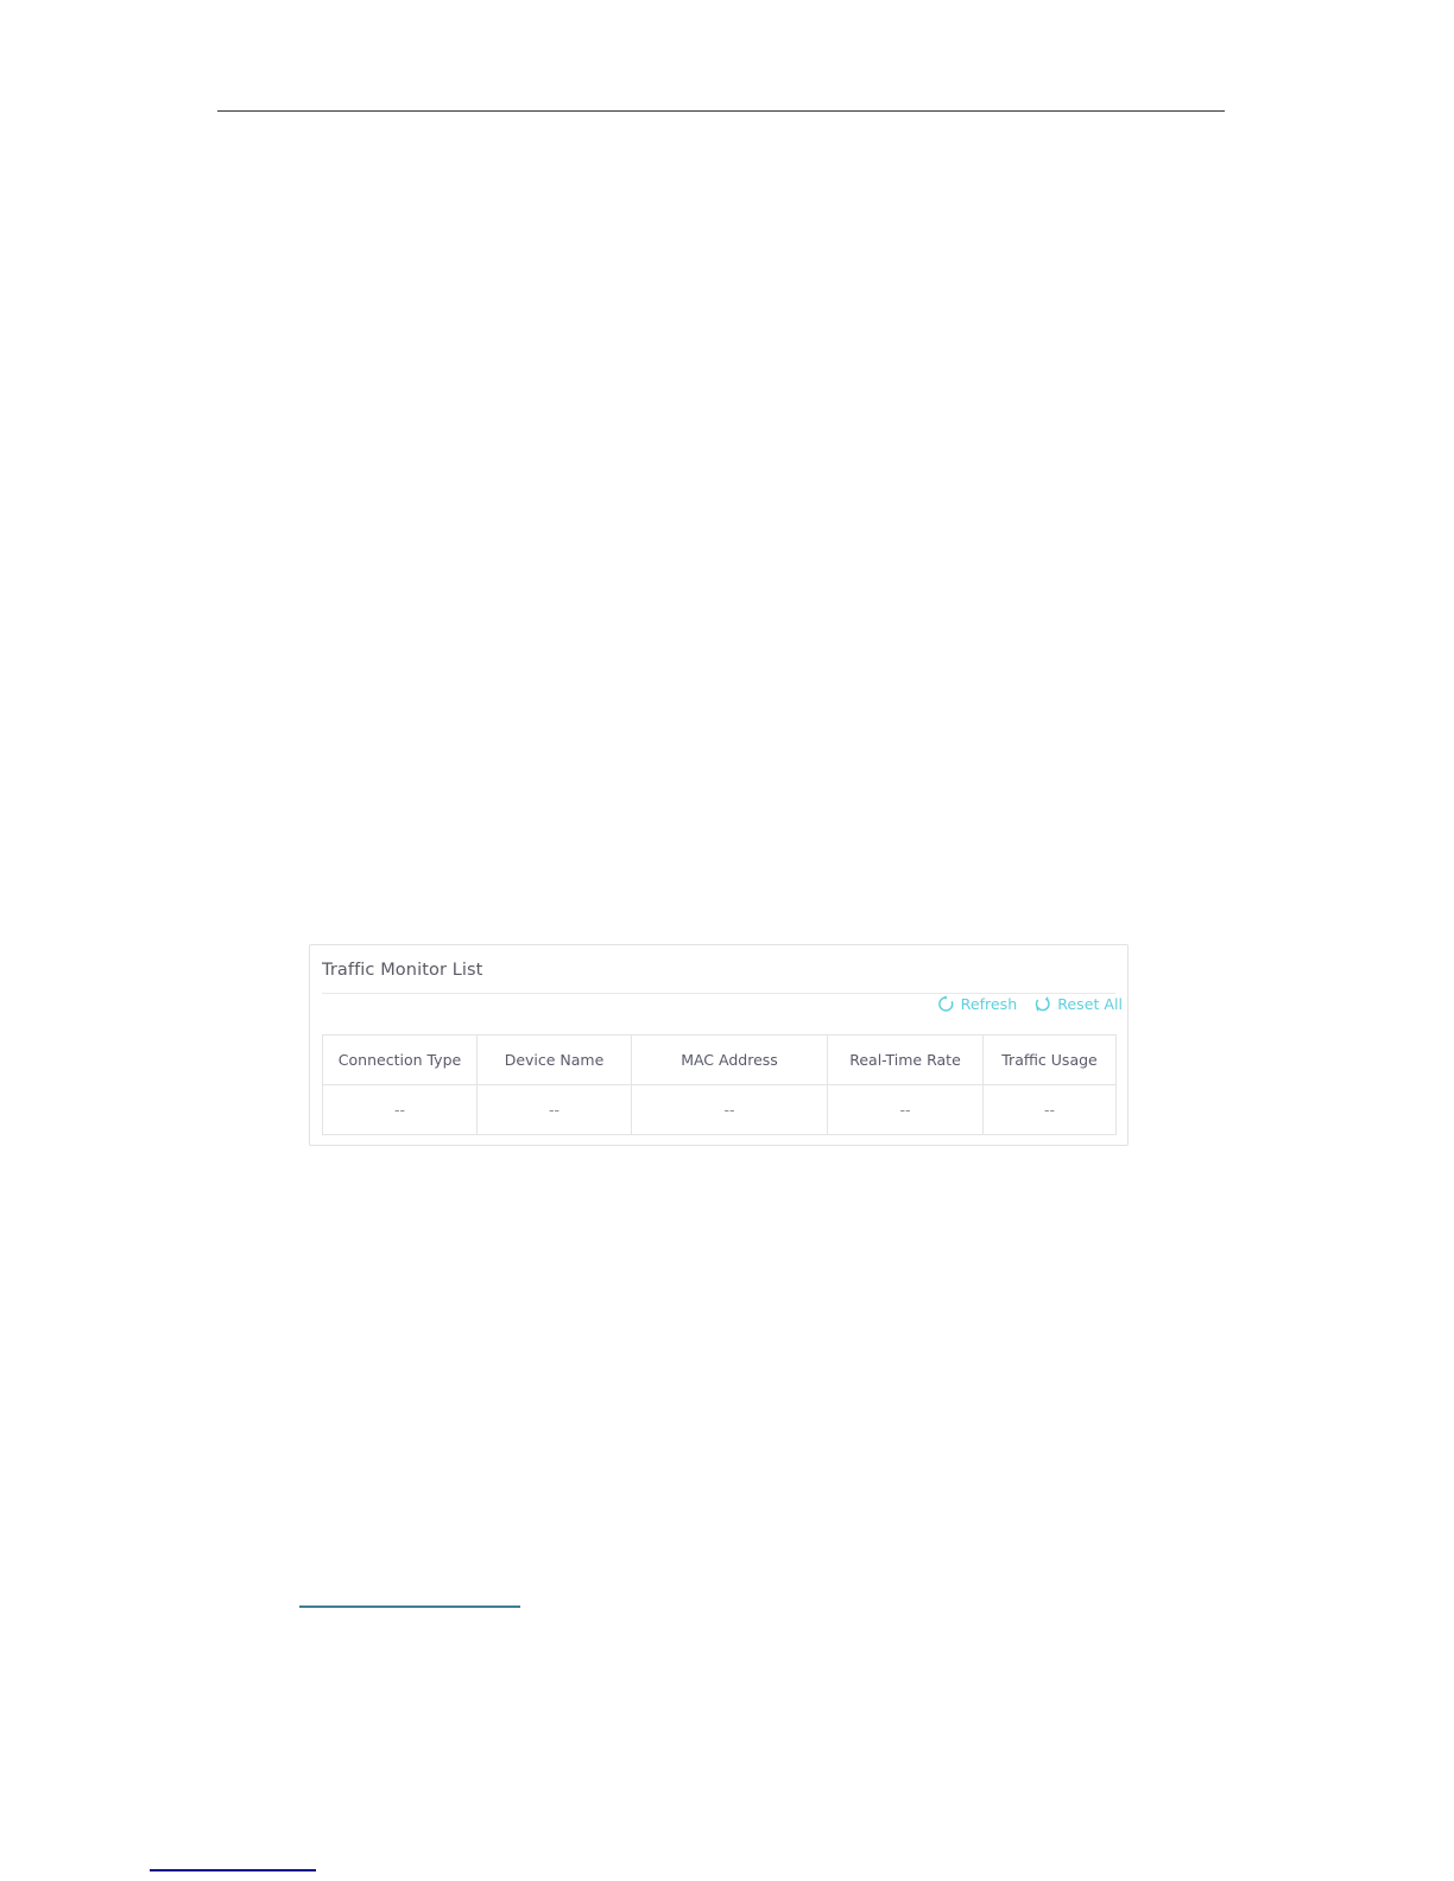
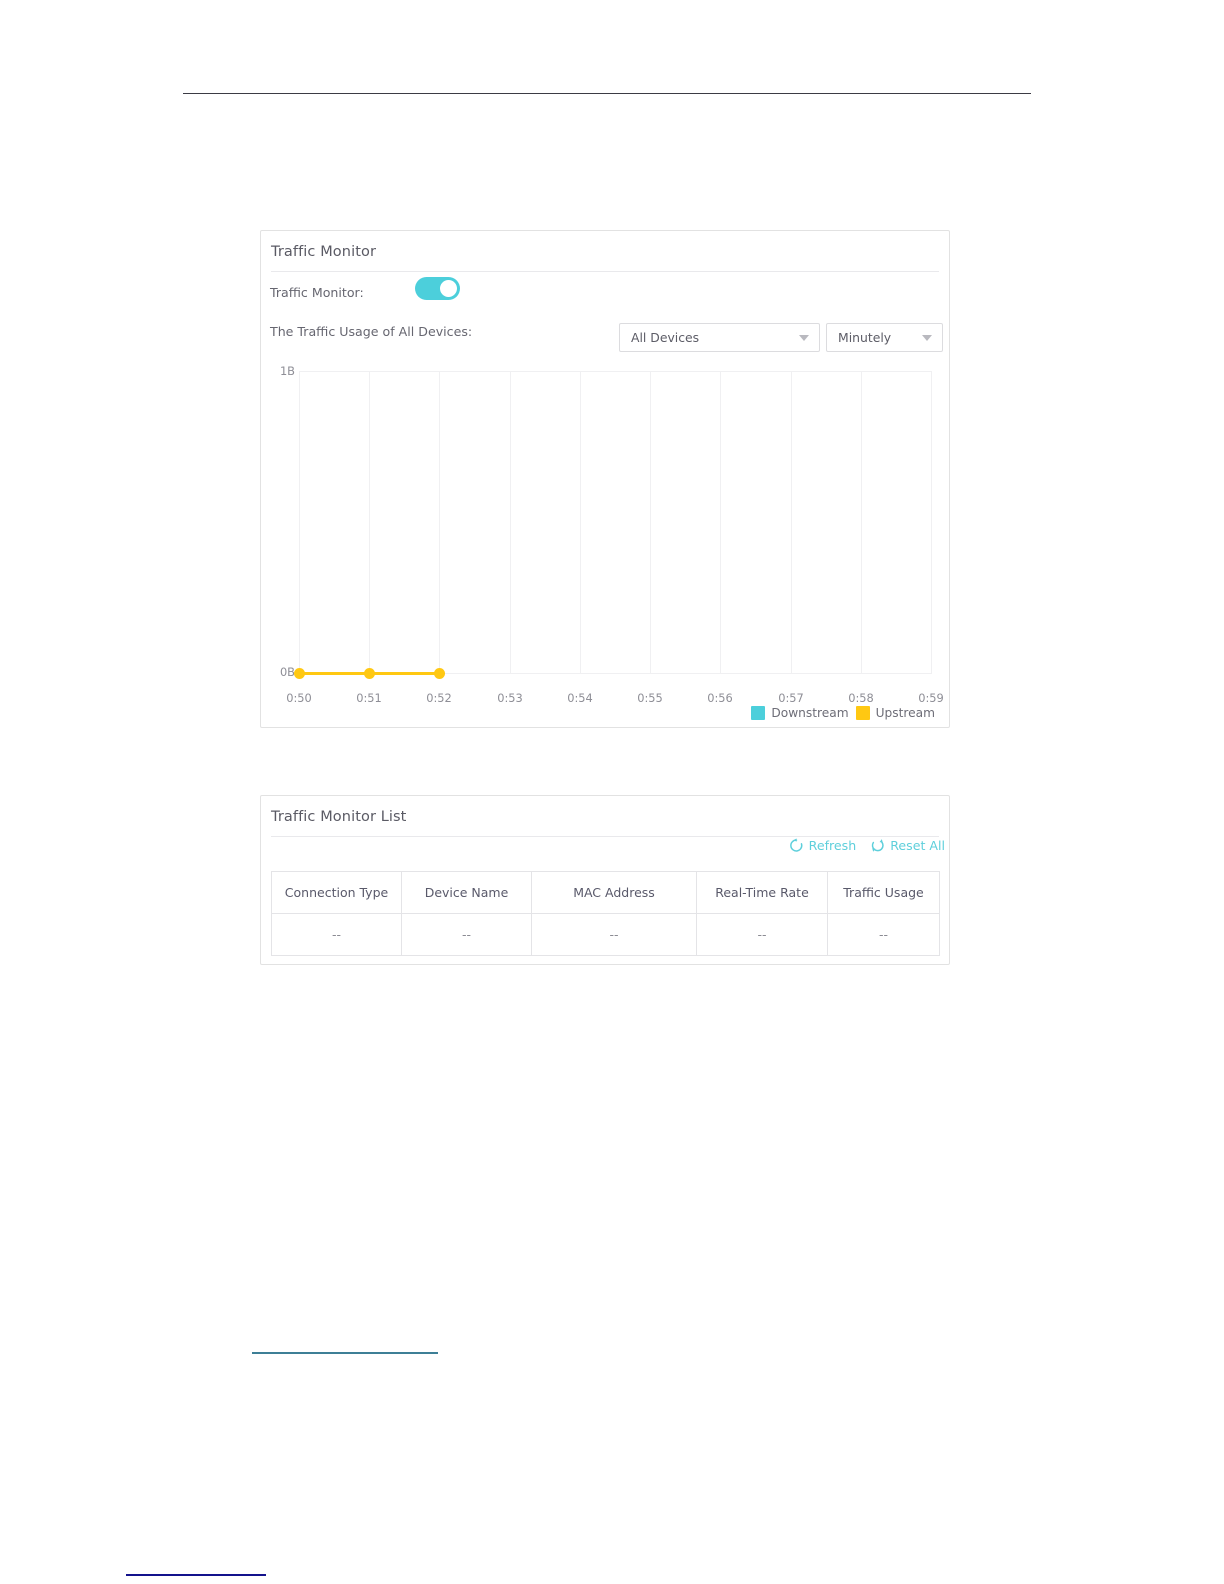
+ Traffic Monitor
+ Traffic Monitor:
+ The Traffic Usage of All Devices:
+ All Devices
+ Minutely
+ 1B
+ 0B
+ 0:50
+ 0:51
+ 0:52
+ 0:53
+ 0:54
+ 0:55
+ 0:56
+ 0:57
+ 0:58
+ 0:59
+ Downstream
+ Upstream
  Traffic Monitor List
  Refresh
  Reset All
  Connection Type	Device Name	MAC Address	Real-Time Rate	Traffic Usage
  --	--	--	--	--
